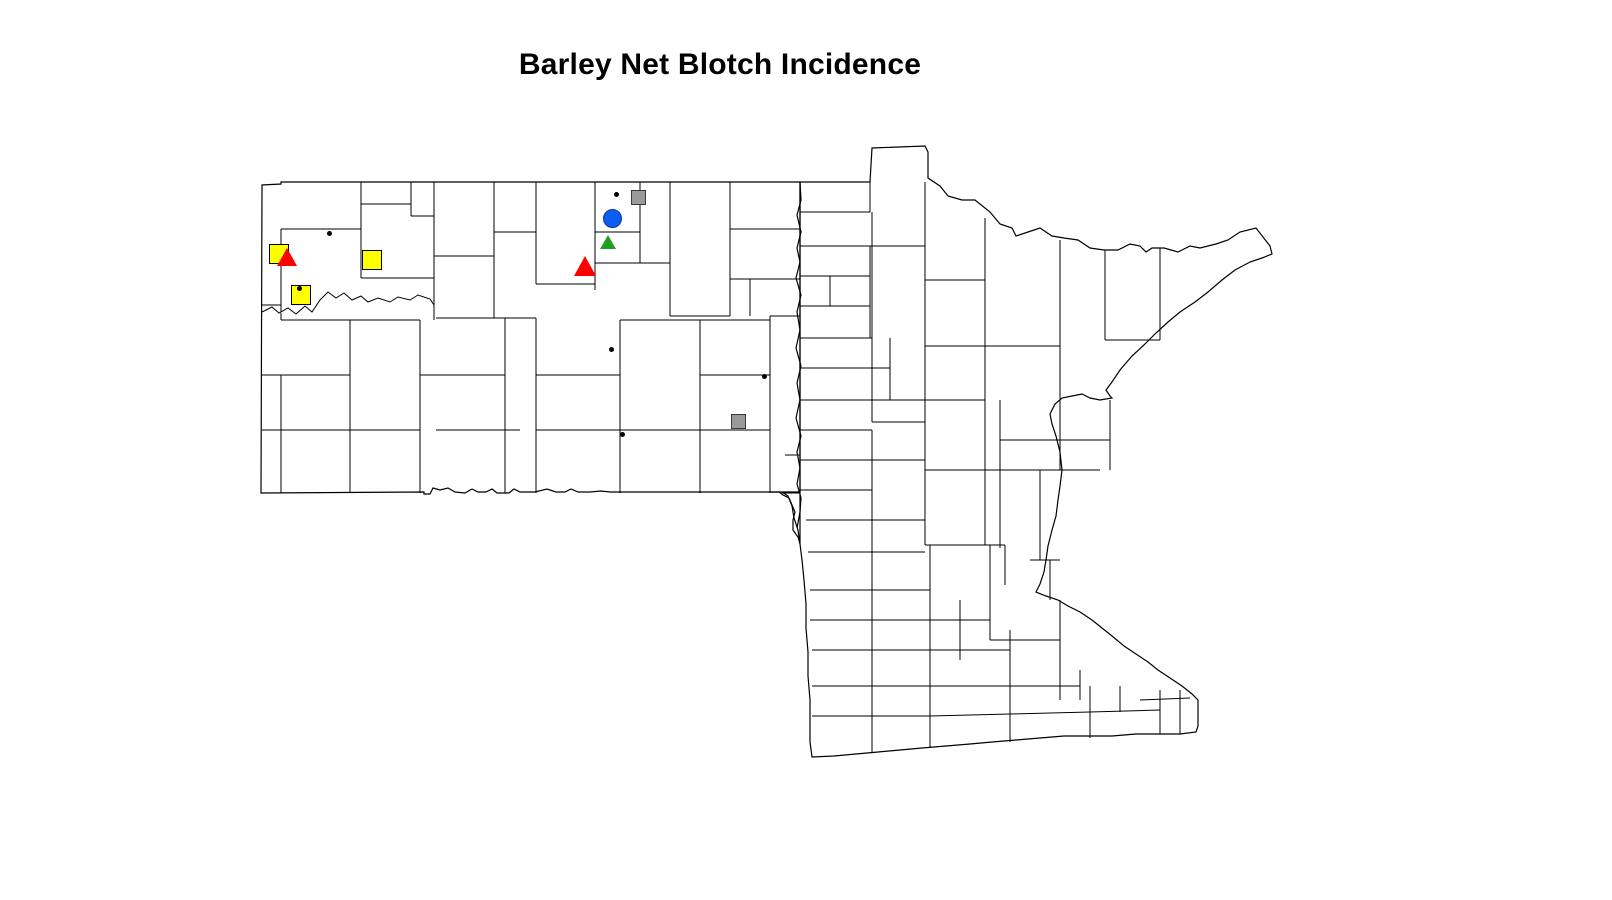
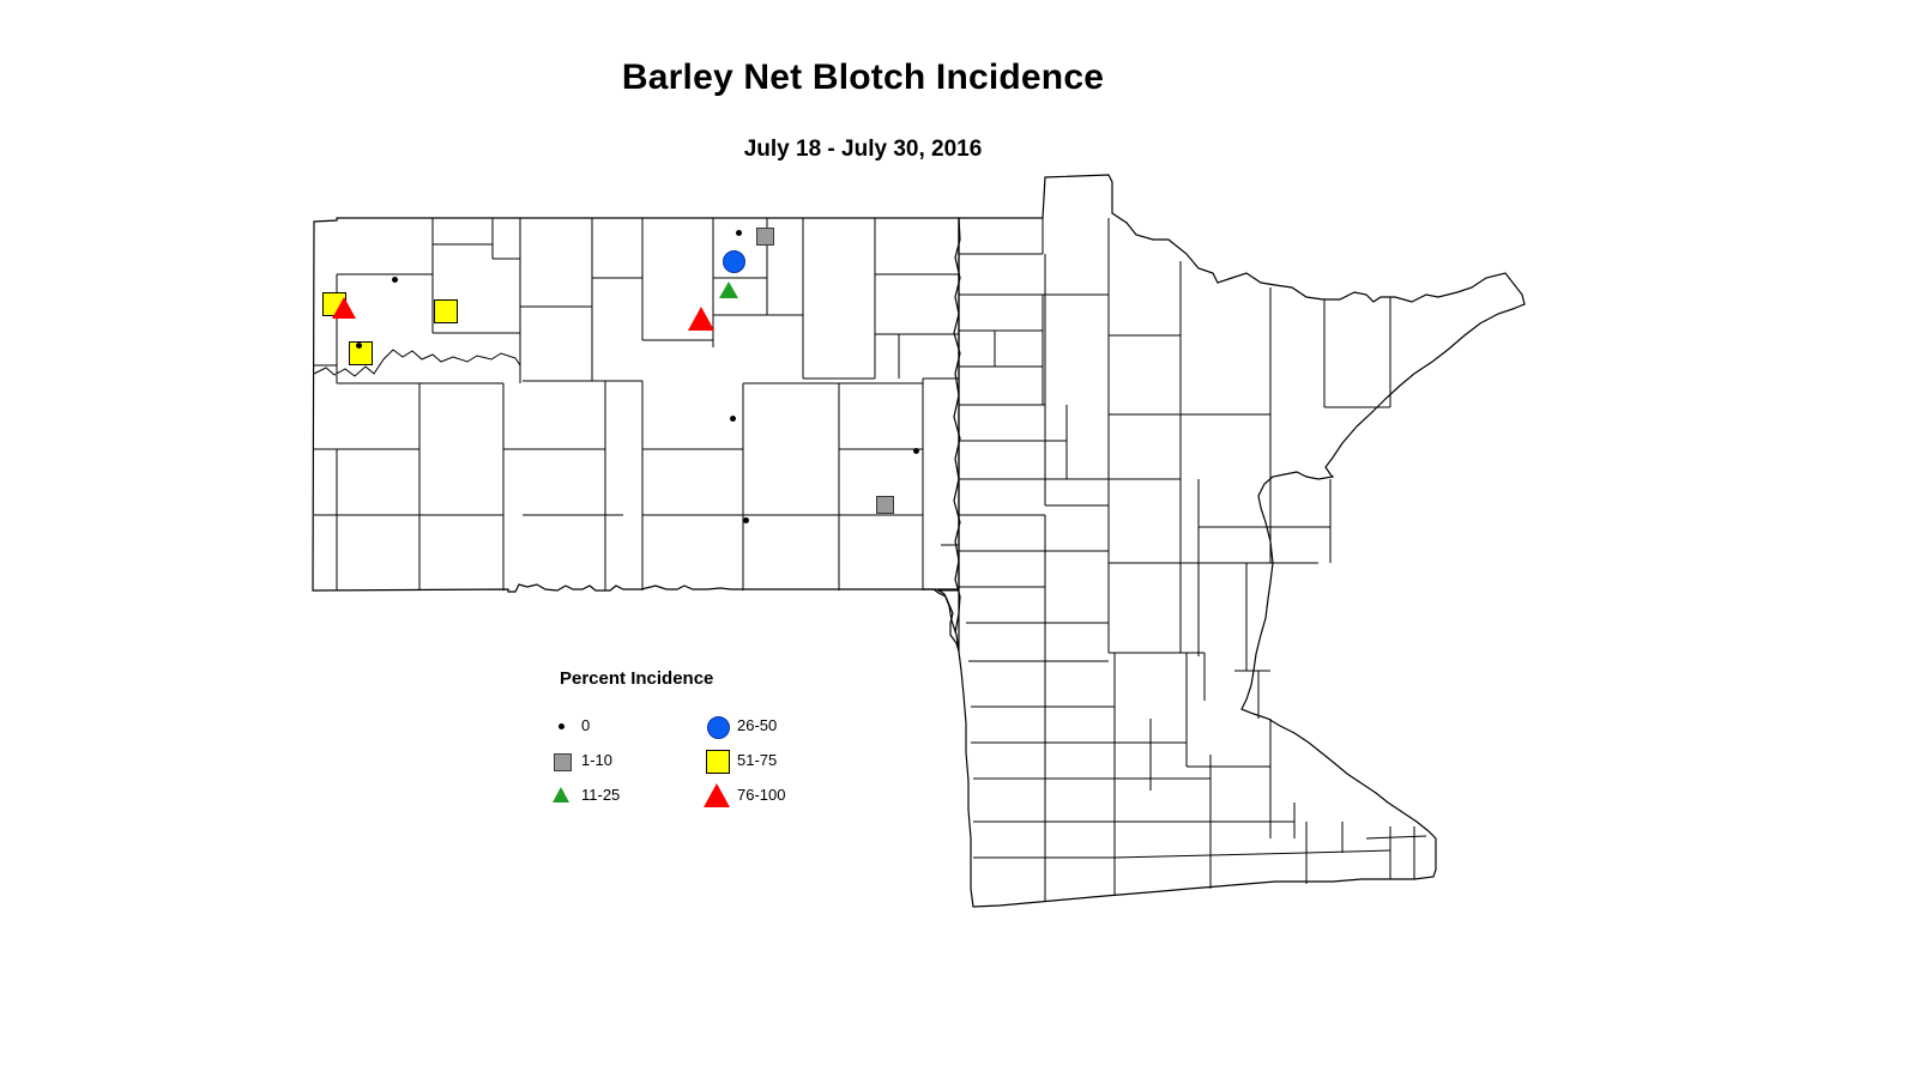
  Barley Net Blotch Incidence
+ July 18 - July 30, 2016
+ Percent Incidence
+ 0
+ 1-10
+ 11-25
+ 26-50
+ 51-75
+ 76-100
